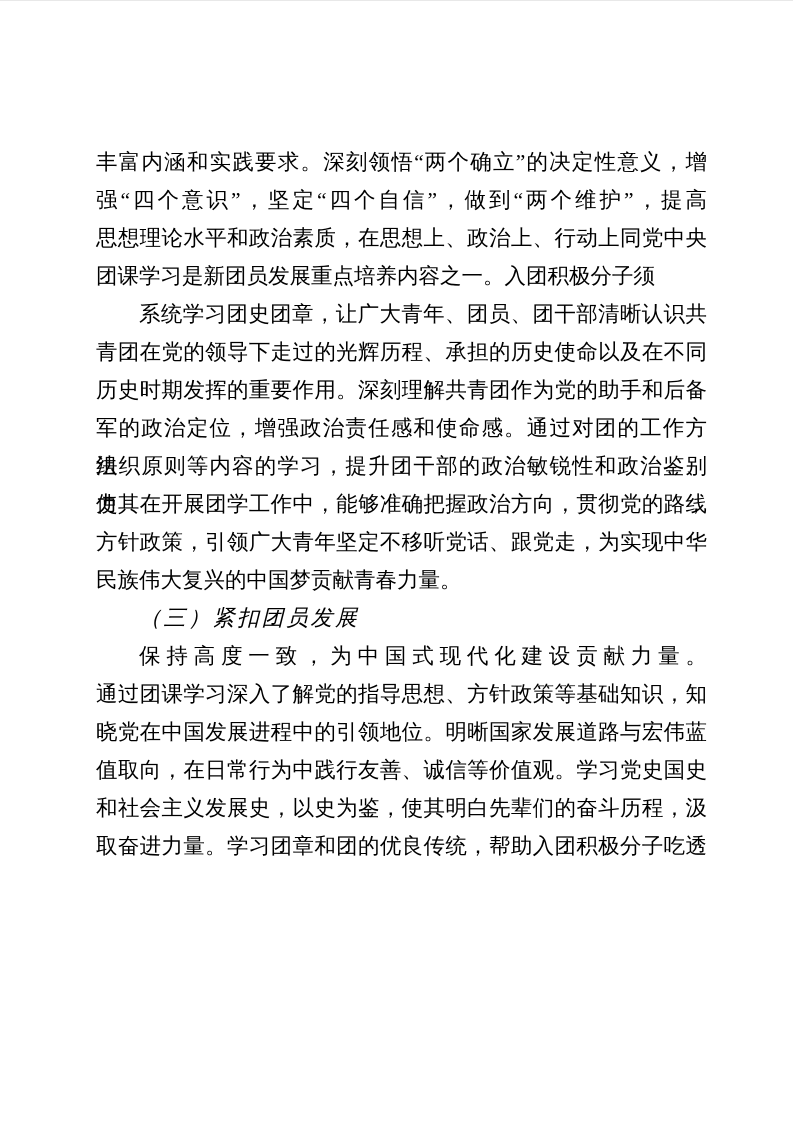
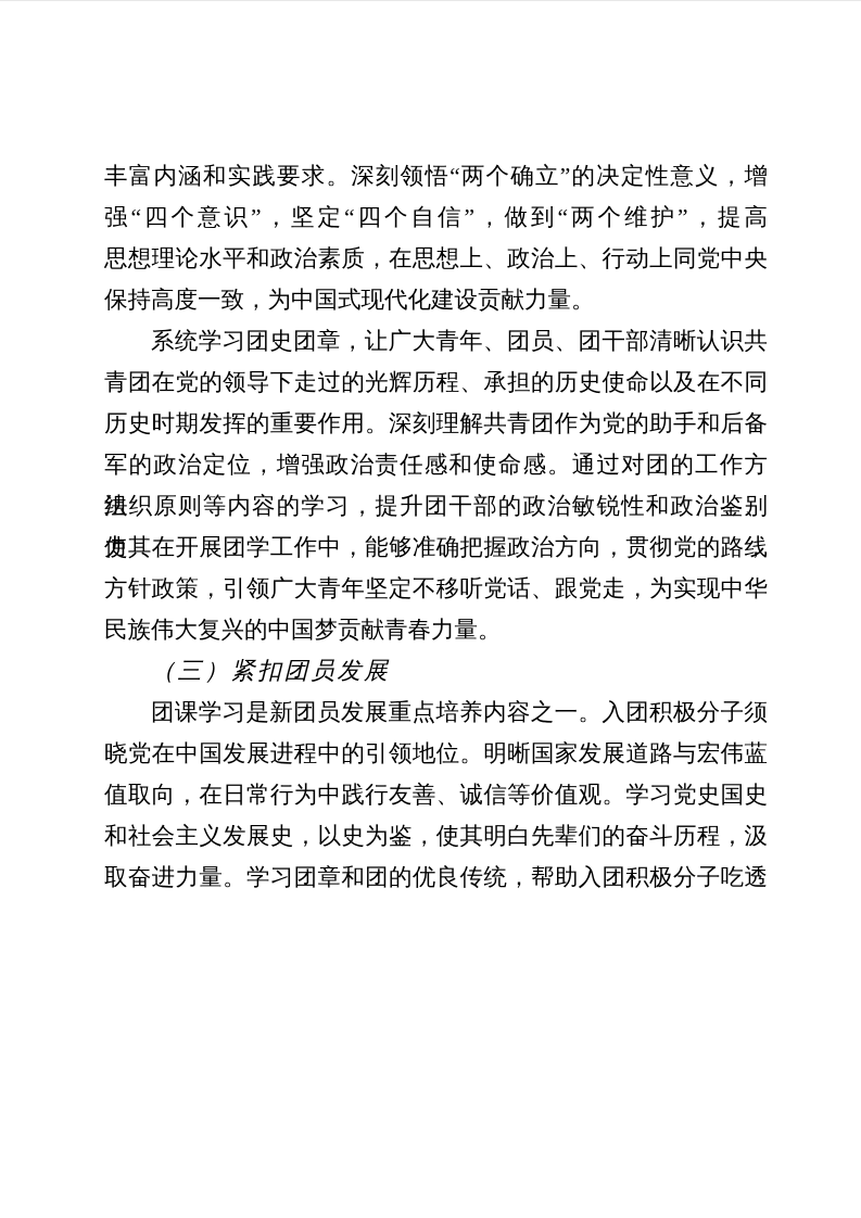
  丰富内涵和实践要求。深刻领悟“两个确立”的决定性意义，增
  强“四个意识”，坚定“四个自信”，做到“两个维护”，提高
  思想理论水平和政治素质，在思想上、政治上、行动上同党中央
- 团课学习是新团员发展重点培养内容之一。入团积极分子须
+ 保持高度一致，为中国式现代化建设贡献力量。
  系统学习团史团章，让广大青年、团员、团干部清晰认识共
  青团在党的领导下走过的光辉历程、承担的历史使命以及在不同
  历史时期发挥的重要作用。深刻理解共青团作为党的助手和后备
  军的政治定位，增强政治责任感和使命感。通过对团的工作方法、
  组织原则等内容的学习，提升团干部的政治敏锐性和政治鉴别力，
  使其在开展团学工作中，能够准确把握政治方向，贯彻党的路线
  方针政策，引领广大青年坚定不移听党话、跟党走，为实现中华
  民族伟大复兴的中国梦贡献青春力量。
  （三）紧扣团员发展
- 保持高度一致，为中国式现代化建设贡献力量。
+ 团课学习是新团员发展重点培养内容之一。入团积极分子须
- 通过团课学习深入了解党的指导思想、方针政策等基础知识，知
  晓党在中国发展进程中的引领地位。明晰国家发展道路与宏伟蓝
  值取向，在日常行为中践行友善、诚信等价值观。学习党史国史
  和社会主义发展史，以史为鉴，使其明白先辈们的奋斗历程，汲
  取奋进力量。学习团章和团的优良传统，帮助入团积极分子吃透
